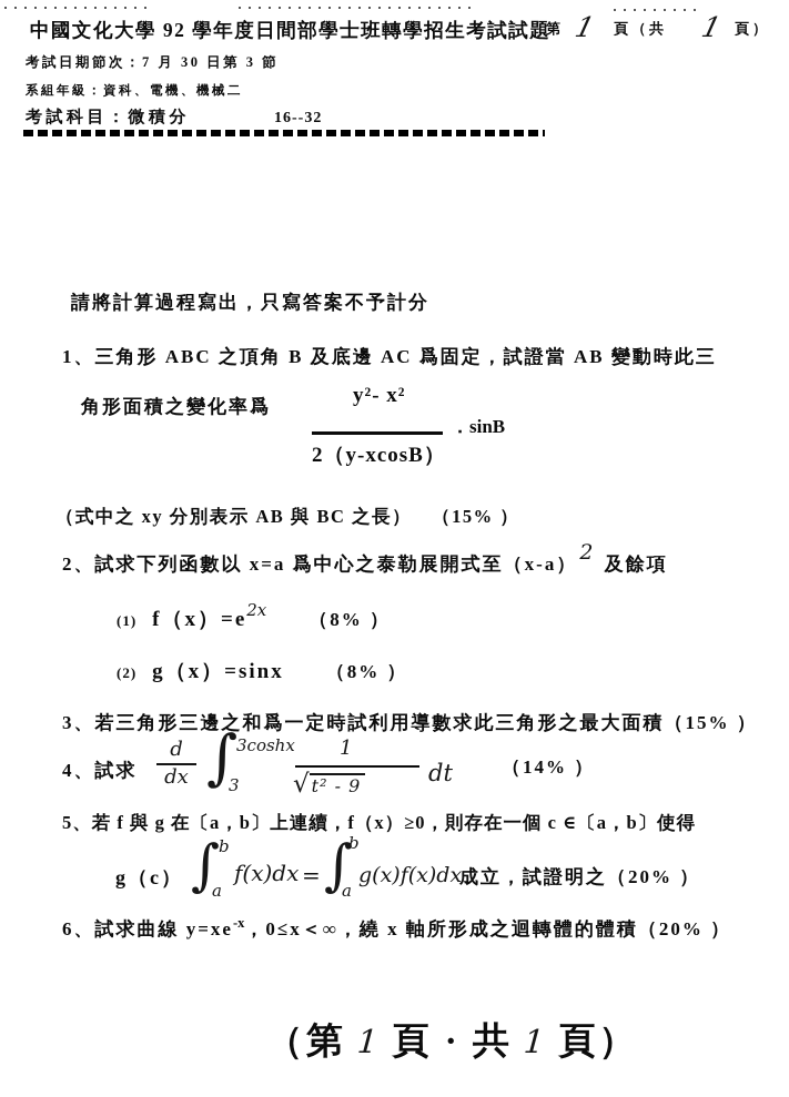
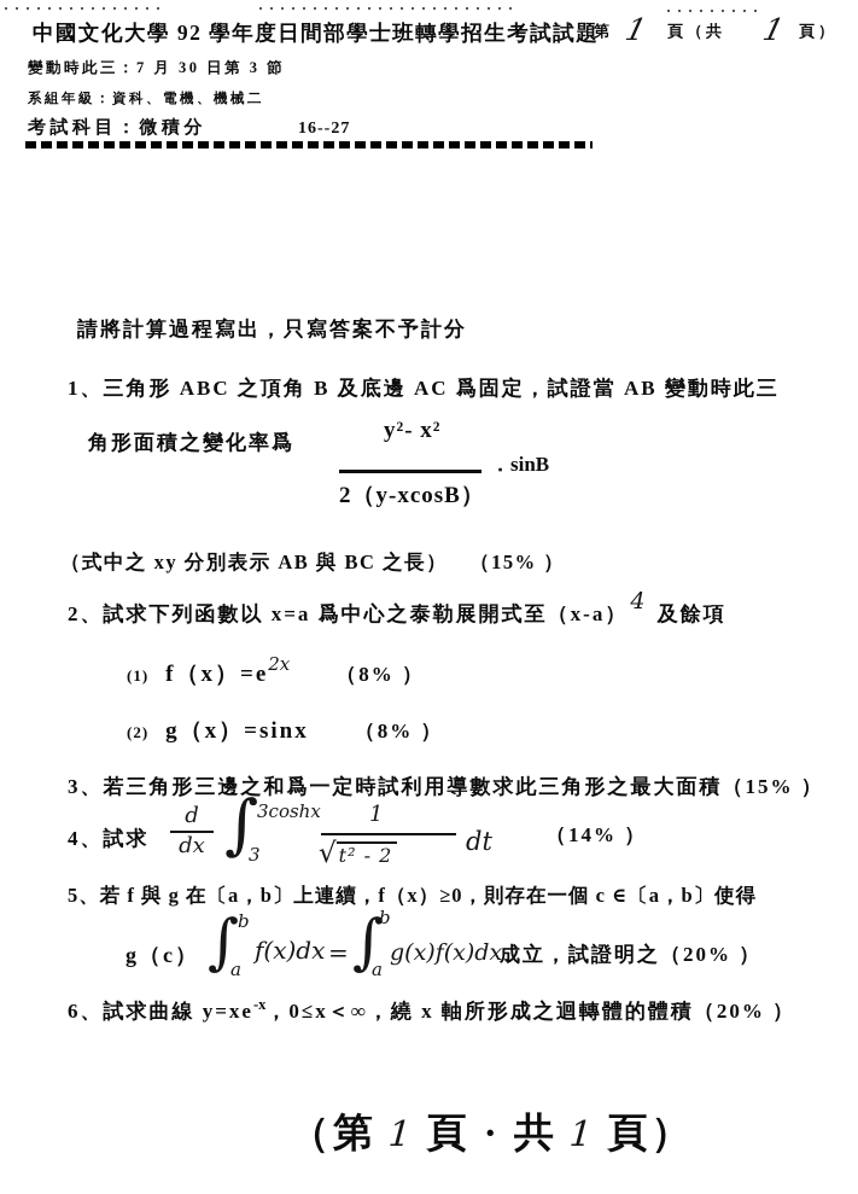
  中國文化大學 92 學年度日間部學士班轉學招生考試試題
  第
  頁（共
  頁）
- 考試日期節次：7 月 30 日第 3 節
+ 變動時此三：7 月 30 日第 3 節
  系組年級：資科、電機、機械二
  考試科目：微積分
- 16--32
+ 16--27
  請將計算過程寫出，只寫答案不予計分
  1、三角形 ABC 之頂角 B 及底邊 AC 爲固定，試證當 AB 變動時此三
  角形面積之變化率爲
  y²- x²
  ．sinB
  2（y-xcosB）
  （式中之 xy 分別表示 AB 與 BC 之長） （15% ）
- 2、試求下列函數以 x=a 爲中心之泰勒展開式至（x-a）2 及餘項
+ 2、試求下列函數以 x=a 爲中心之泰勒展開式至（x-a）4 及餘項
  (1) f（x）=e2x （8% ）
  (2) g（x）=sinx （8% ）
  3、若三角形三邊之和爲一定時試利用導數求此三角形之最大面積（15% ）
  4、試求
  d
  dx
  ∫
  3coshx
  3
  1
- √t² - 9
+ √t² - 2
  dt
  （14% ）
  5、若 f 與 g 在〔a，b〕上連續，f（x）≥0，則存在一個 c ∈〔a，b〕使得
  g（c）
  ∫
  b
  a
  f(x)dx
  =
  ∫
  b
  a
  g(x)f(x)dx
  成立，試證明之（20% ）
  6、試求曲線 y=xe-x，0≤x＜∞，繞 x 軸所形成之迴轉體的體積（20% ）
